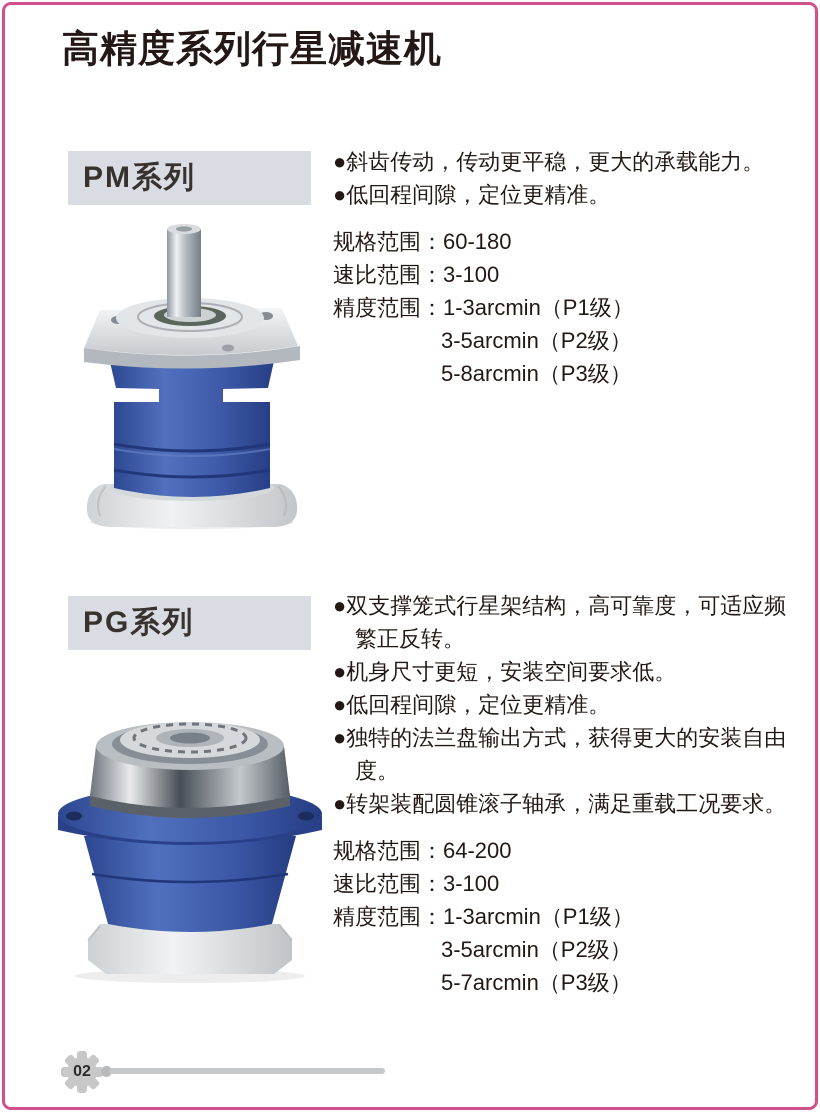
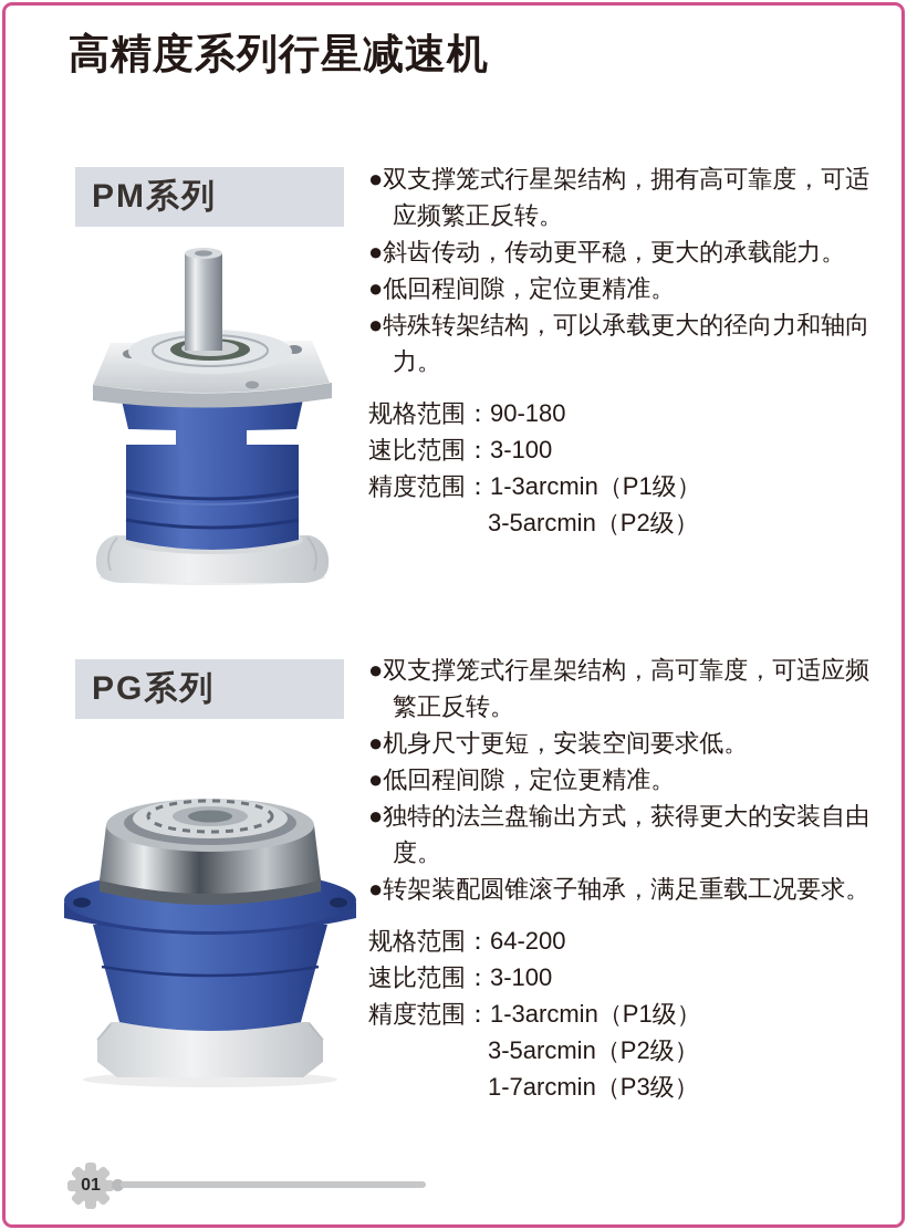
  高精度系列行星减速机
  PM系列
+ ●双支撑笼式行星架结构，拥有高可靠度，可适应频繁正反转。
  ●斜齿传动，传动更平稳，更大的承载能力。
  ●低回程间隙，定位更精准。
+ ●特殊转架结构，可以承载更大的径向力和轴向力。
  规格范围：
- 60-180
+ 90-180
  速比范围：
  3-100
  精度范围：
  1-3arcmin（P1级）
  3-5arcmin（P2级）
- 5-8arcmin（P3级）
  PG系列
  ●双支撑笼式行星架结构，高可靠度，可适应频繁正反转。
  ●机身尺寸更短，安装空间要求低。
  ●低回程间隙，定位更精准。
  ●独特的法兰盘输出方式，获得更大的安装自由度。
  ●转架装配圆锥滚子轴承，满足重载工况要求。
  规格范围：
  64-200
  速比范围：
  3-100
  精度范围：
  1-3arcmin（P1级）
  3-5arcmin（P2级）
- 5-7arcmin（P3级）
+ 1-7arcmin（P3级）
- 02
+ 01
